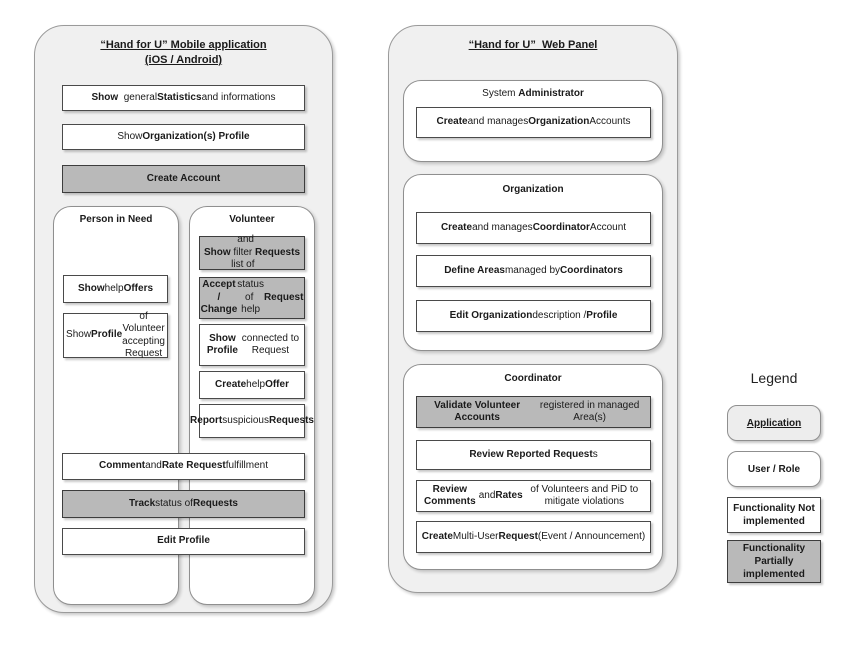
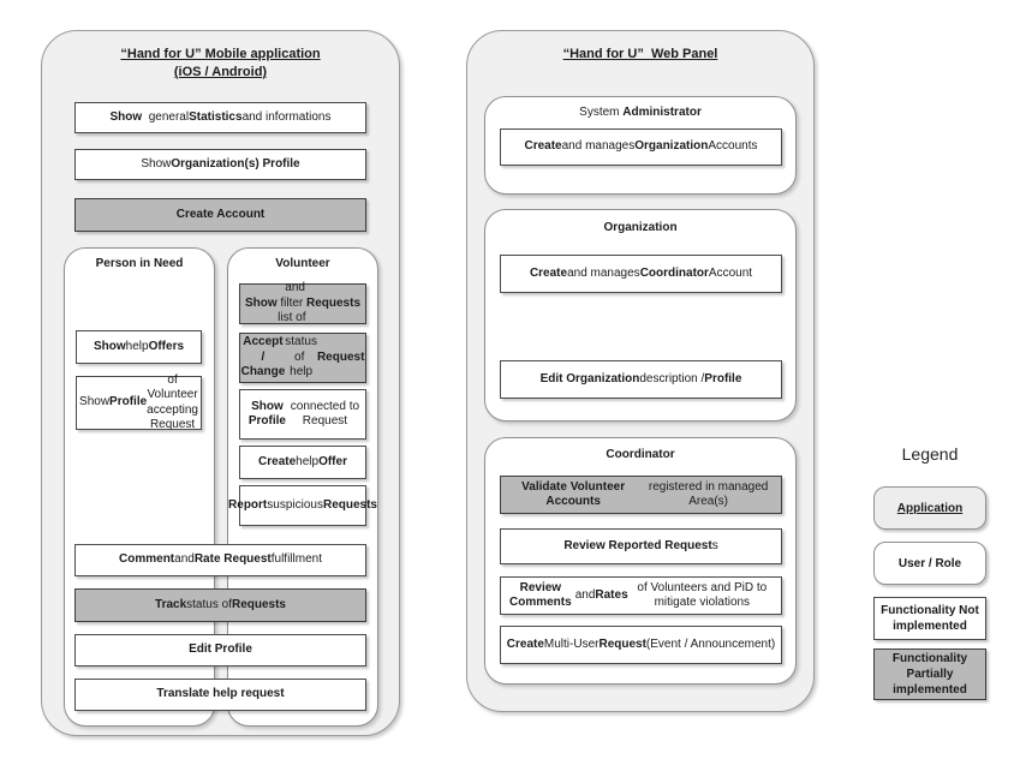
  “Hand for U” Mobile application
  (iOS / Android)
  Show
  general
  Statistics
  and informations
  Show
  Organization(s) Profile
  Create Account
  Person in Need
  Volunteer
  Show
  help
  Offers
  Show
  Profile
  of Volunteer accepting Request
  Show
  and filter list of
  Requests
  Accept / Change
  status of help
  Request
  Show Profile
  connected to Request
  Create
  help
  Offer
  Report
  suspicious
  Requests
  Comment
  and
  Rate Request
  fulfillment
  Track
  status of
  Requests
  Edit Profile
+ Translate help request
  “Hand for U” Web Panel
  System Administrator
  Create
  and manages
  Organization
  Accounts
  Organization
  Create
  and manages
  Coordinator
  Account
- Define Areas
- managed by
- Coordinators
  Edit Organization
  description /
  Profile
  Coordinator
  Validate Volunteer Accounts
  registered in managed Area(s)
  Review Reported Request
  s
  Review Comments
  and
  Rates
  of Volunteers and PiD to mitigate violations
  Create
  Multi-User
  Request
  (Event / Announcement)
  Legend
  Application
  User / Role
  Functionality Not implemented
  Functionality Partially implemented
